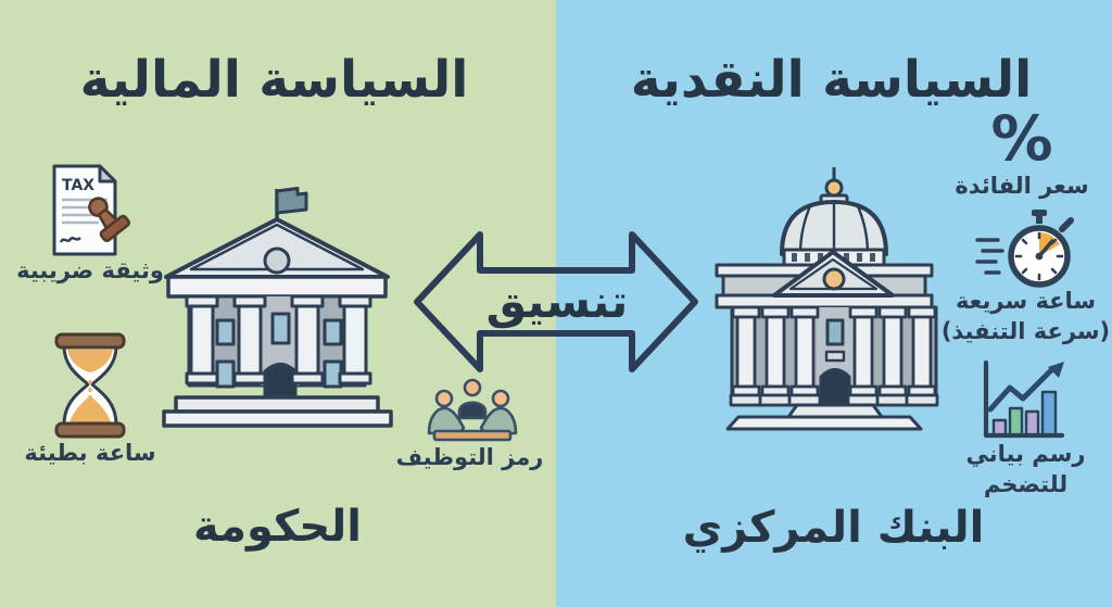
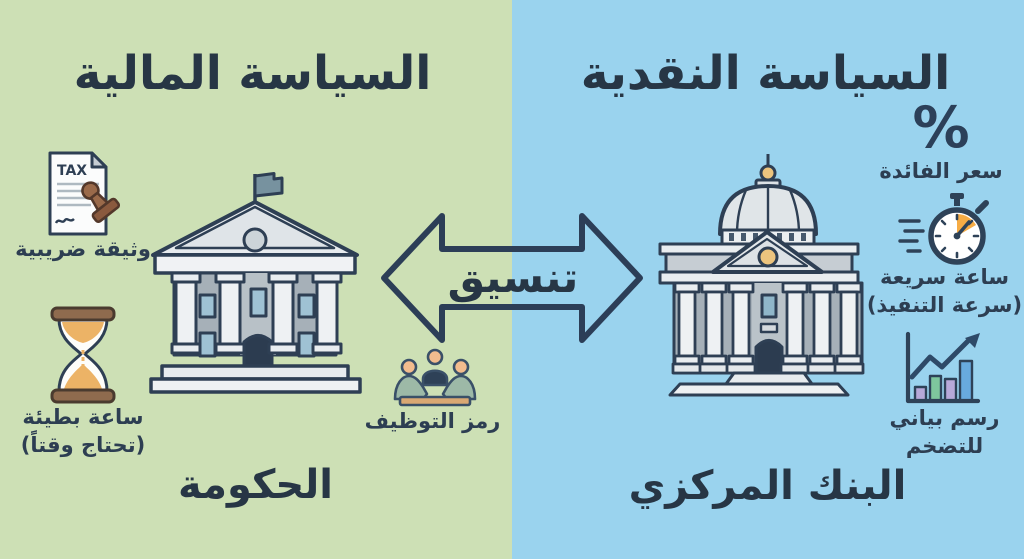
  السياسة المالية
  TAX
  وثيقة ضريبية
  ساعة بطيئة
+ (تحتاج وقتاً)
  الحكومة
  رمز التوظيف
  تنسيق
  السياسة النقدية
  %
  سعر الفائدة
  ساعة سريعة
  (سرعة التنفيذ)
  رسم بياني
  للتضخم
  البنك المركزي
